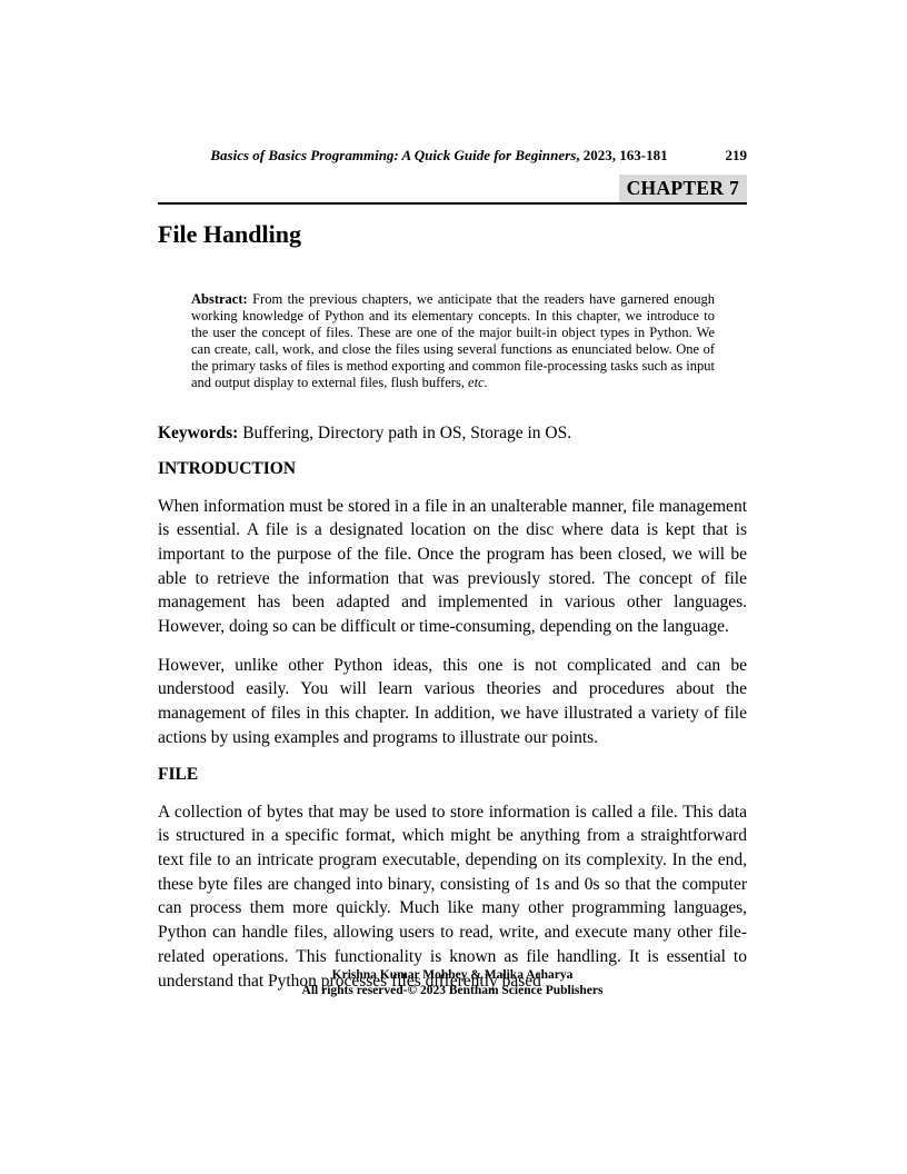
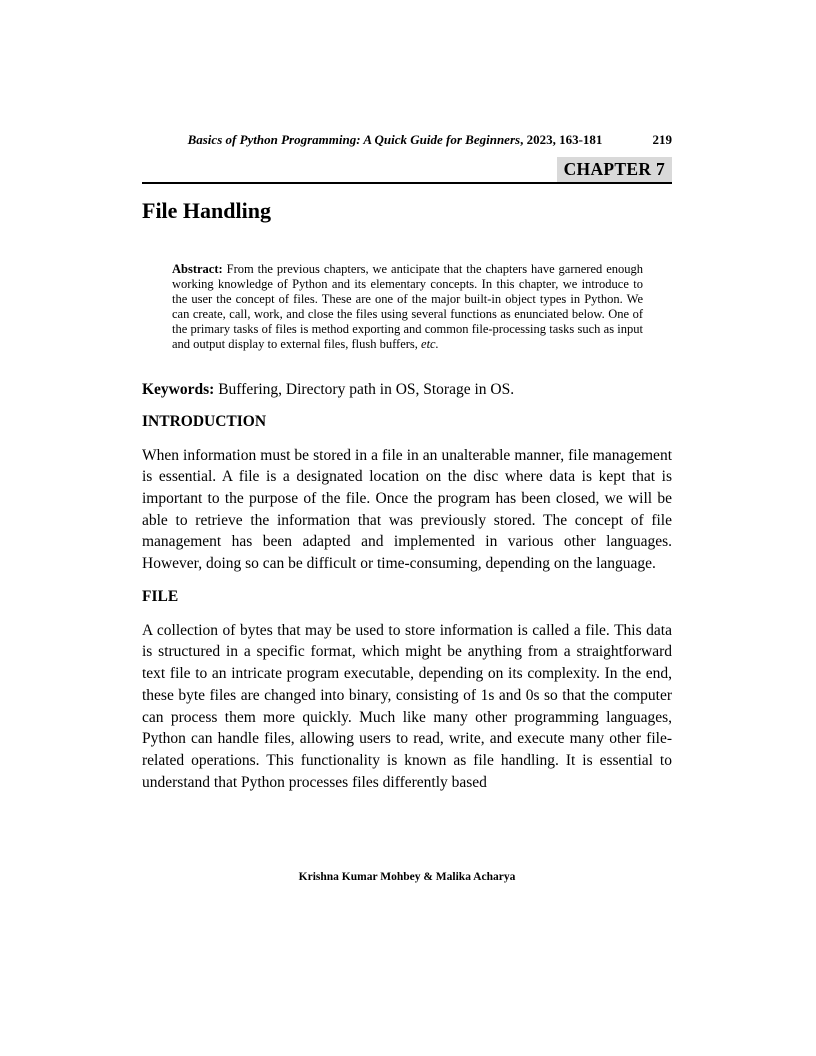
- Basics of Basics Programming: A Quick Guide for Beginners, 2023, 163-181
+ Basics of Python Programming: A Quick Guide for Beginners, 2023, 163-181
  219
  CHAPTER 7
  File Handling
- Abstract: From the previous chapters, we anticipate that the readers have garnered enough working knowledge of Python and its elementary concepts. In this chapter, we introduce to the user the concept of files. These are one of the major built-in object types in Python. We can create, call, work, and close the files using several functions as enunciated below. One of the primary tasks of files is method exporting and common file-processing tasks such as input and output display to external files, flush buffers, etc.
+ Abstract: From the previous chapters, we anticipate that the chapters have garnered enough working knowledge of Python and its elementary concepts. In this chapter, we introduce to the user the concept of files. These are one of the major built-in object types in Python. We can create, call, work, and close the files using several functions as enunciated below. One of the primary tasks of files is method exporting and common file-processing tasks such as input and output display to external files, flush buffers, etc.
  Keywords: Buffering, Directory path in OS, Storage in OS.
  INTRODUCTION
  When information must be stored in a file in an unalterable manner, file management is essential. A file is a designated location on the disc where data is kept that is important to the purpose of the file. Once the program has been closed, we will be able to retrieve the information that was previously stored. The concept of file management has been adapted and implemented in various other languages. However, doing so can be difficult or time-consuming, depending on the language.
- However, unlike other Python ideas, this one is not complicated and can be understood easily. You will learn various theories and procedures about the management of files in this chapter. In addition, we have illustrated a variety of file actions by using examples and programs to illustrate our points.
  FILE
  A collection of bytes that may be used to store information is called a file. This data is structured in a specific format, which might be anything from a straightforward text file to an intricate program executable, depending on its complexity. In the end, these byte files are changed into binary, consisting of 1s and 0s so that the computer can process them more quickly. Much like many other programming languages, Python can handle files, allowing users to read, write, and execute many other file-related operations. This functionality is known as file handling. It is essential to understand that Python processes files differently based
  Krishna Kumar Mohbey & Malika Acharya
- All rights reserved-© 2023 Bentham Science Publishers
